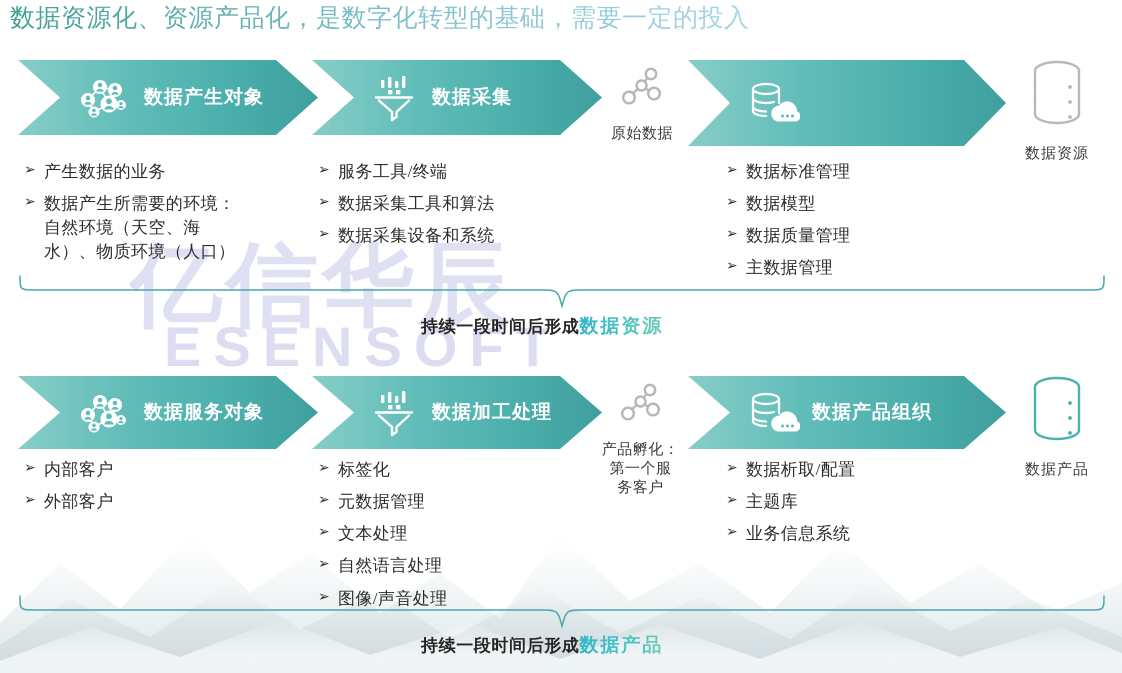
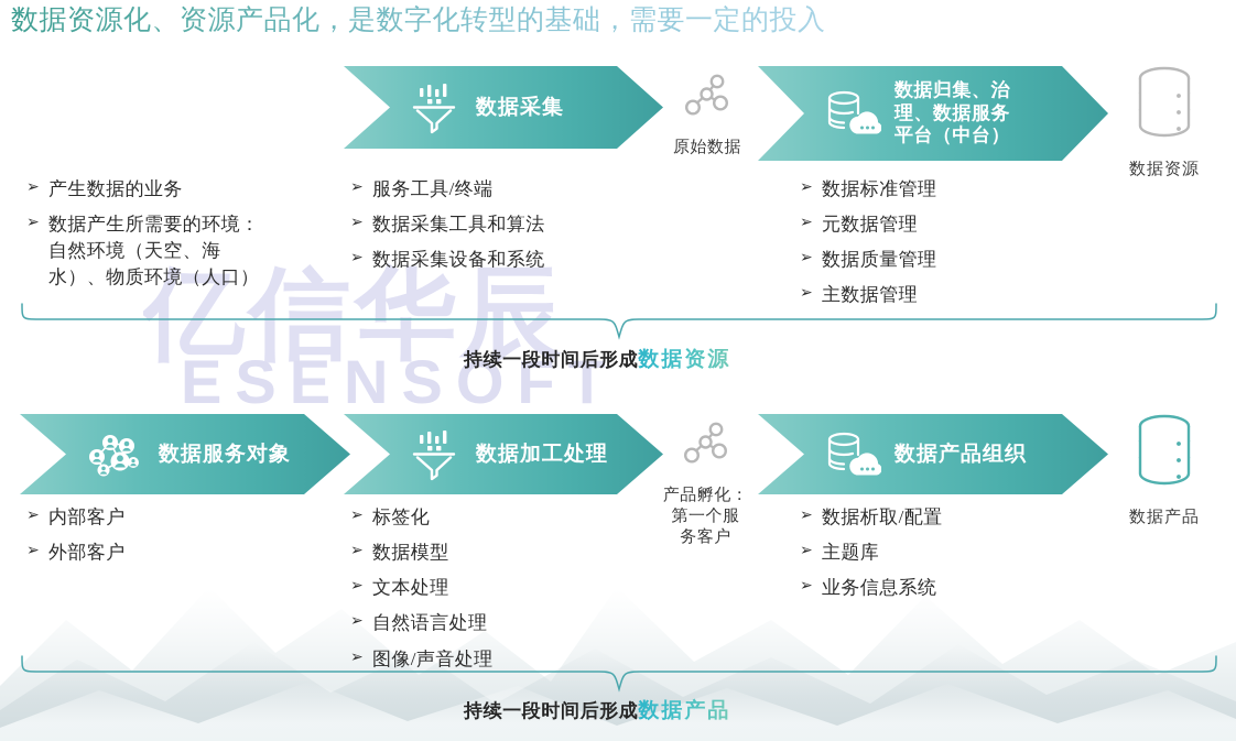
  亿信华辰
  ESENSOFT
  数据资源化、资源产品化，是数字化转型的基础，需要一定的投入
- 数据产生对象
  数据采集
  原始数据
+ 数据归集、治
+ 理、数据服务
+ 平台（中台）
  数据资源
  ➢
  产生数据的业务
  ➢
  数据产生所需要的环境：
  自然环境（天空、海
  水）、物质环境（人口）
  ➢
  服务工具/终端
  ➢
  数据采集工具和算法
  ➢
  数据采集设备和系统
  ➢
  数据标准管理
  ➢
- 数据模型
+ 元数据管理
  ➢
  数据质量管理
  ➢
  主数据管理
  持续一段时间后形成
  数据资源
  数据服务对象
  数据加工处理
  产品孵化：
  第一个服
  务客户
  数据产品组织
  数据产品
  ➢
  内部客户
  ➢
  外部客户
  ➢
  标签化
  ➢
- 元数据管理
+ 数据模型
  ➢
  文本处理
  ➢
  自然语言处理
  ➢
  图像/声音处理
  ➢
  数据析取/配置
  ➢
  主题库
  ➢
  业务信息系统
  持续一段时间后形成
  数据产品
